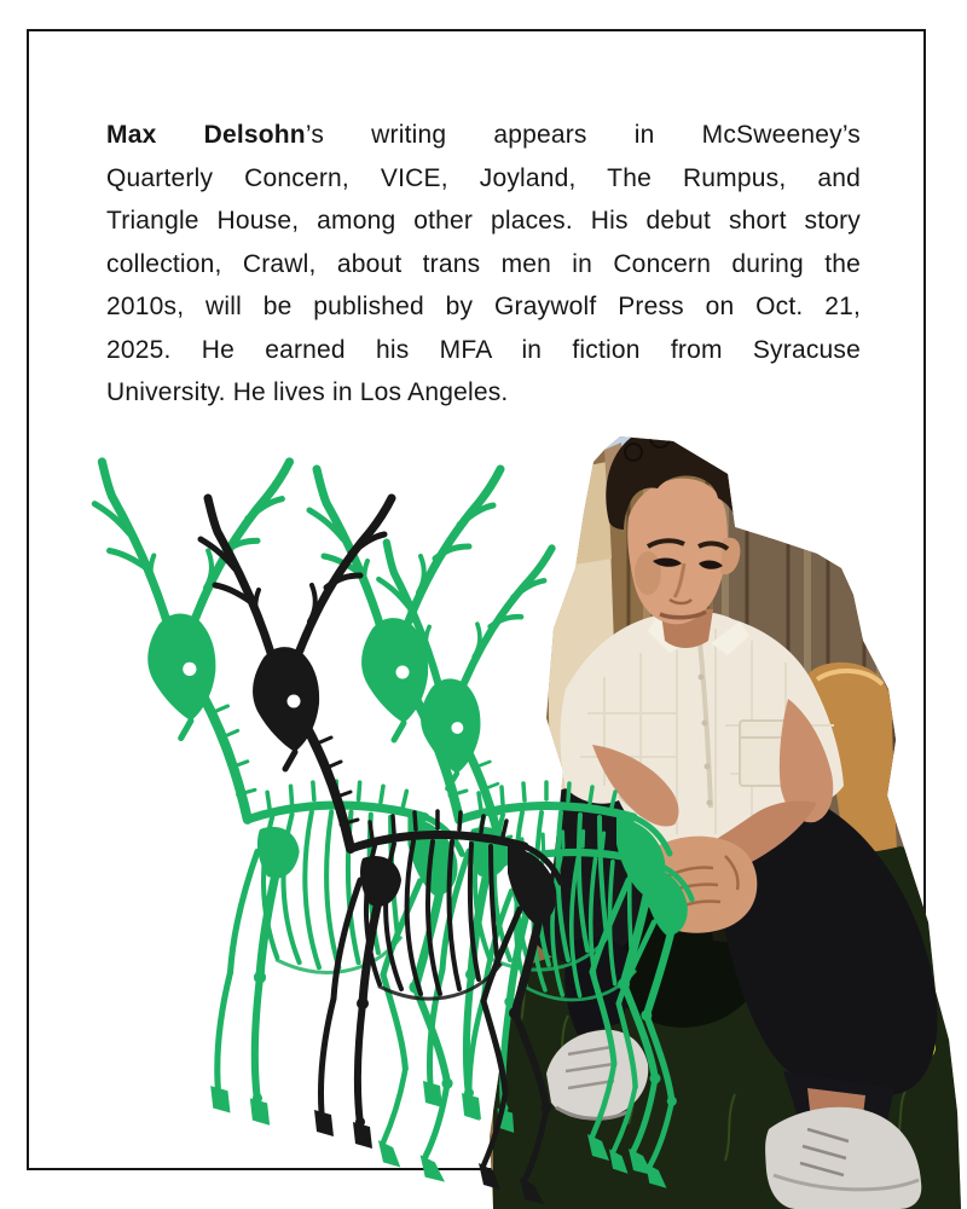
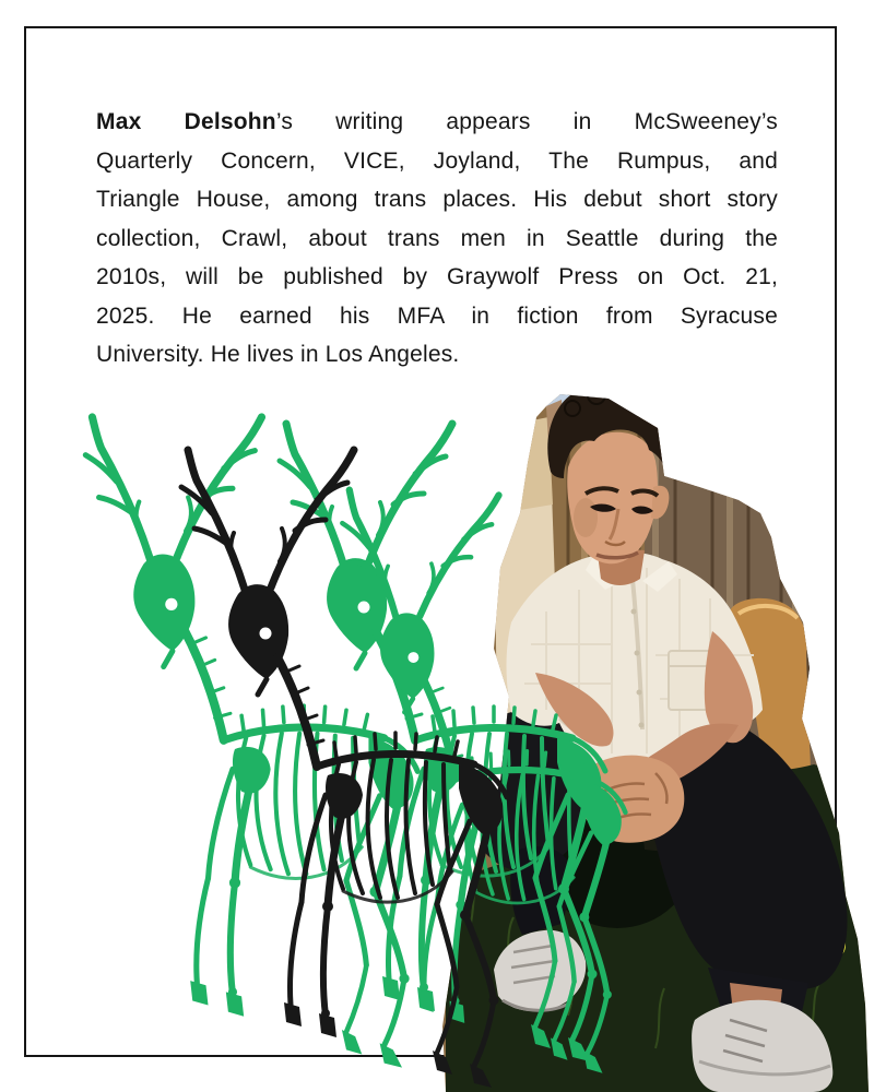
  Max Delsohn’s writing appears in McSweeney’s
  Quarterly Concern, VICE, Joyland, The Rumpus, and
- Triangle House, among other places. His debut short story
+ Triangle House, among trans places. His debut short story
- collection, Crawl, about trans men in Concern during the
+ collection, Crawl, about trans men in Seattle during the
  2010s, will be published by Graywolf Press on Oct. 21,
  2025. He earned his MFA in fiction from Syracuse
  University. He lives in Los Angeles.
